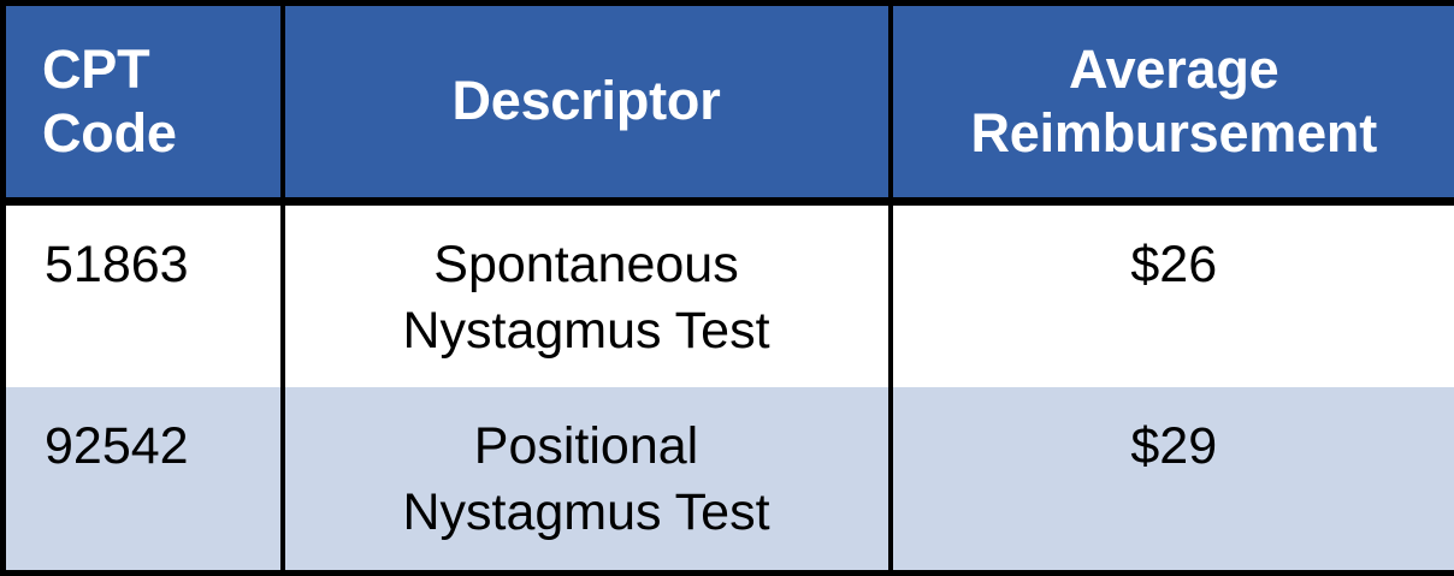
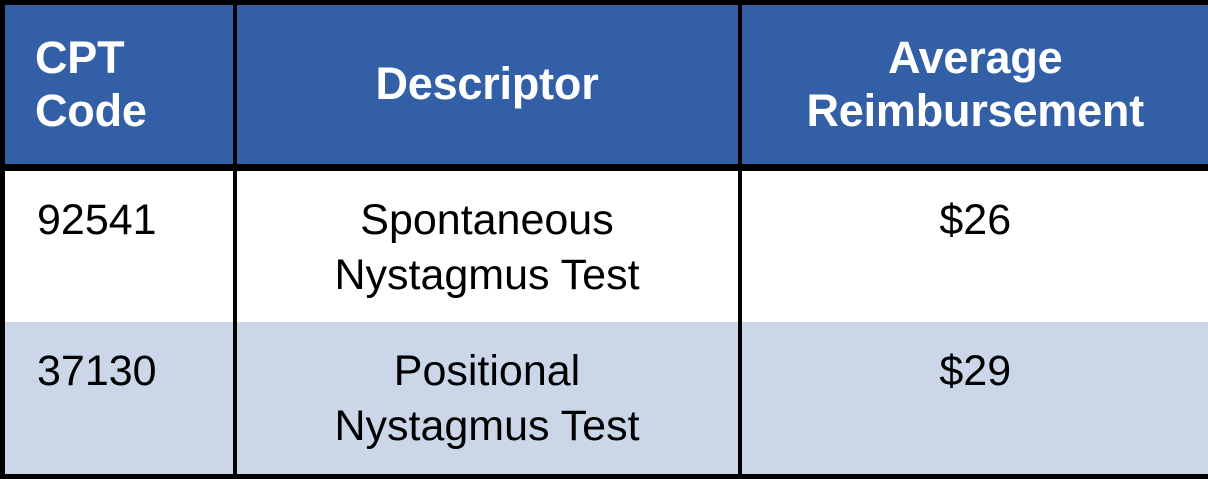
  CPT Code	Descriptor	Average Reimbursement
- 51863	Spontaneous Nystagmus Test	$26
+ 92541	Spontaneous Nystagmus Test	$26
- 92542	Positional Nystagmus Test	$29
+ 37130	Positional Nystagmus Test	$29
